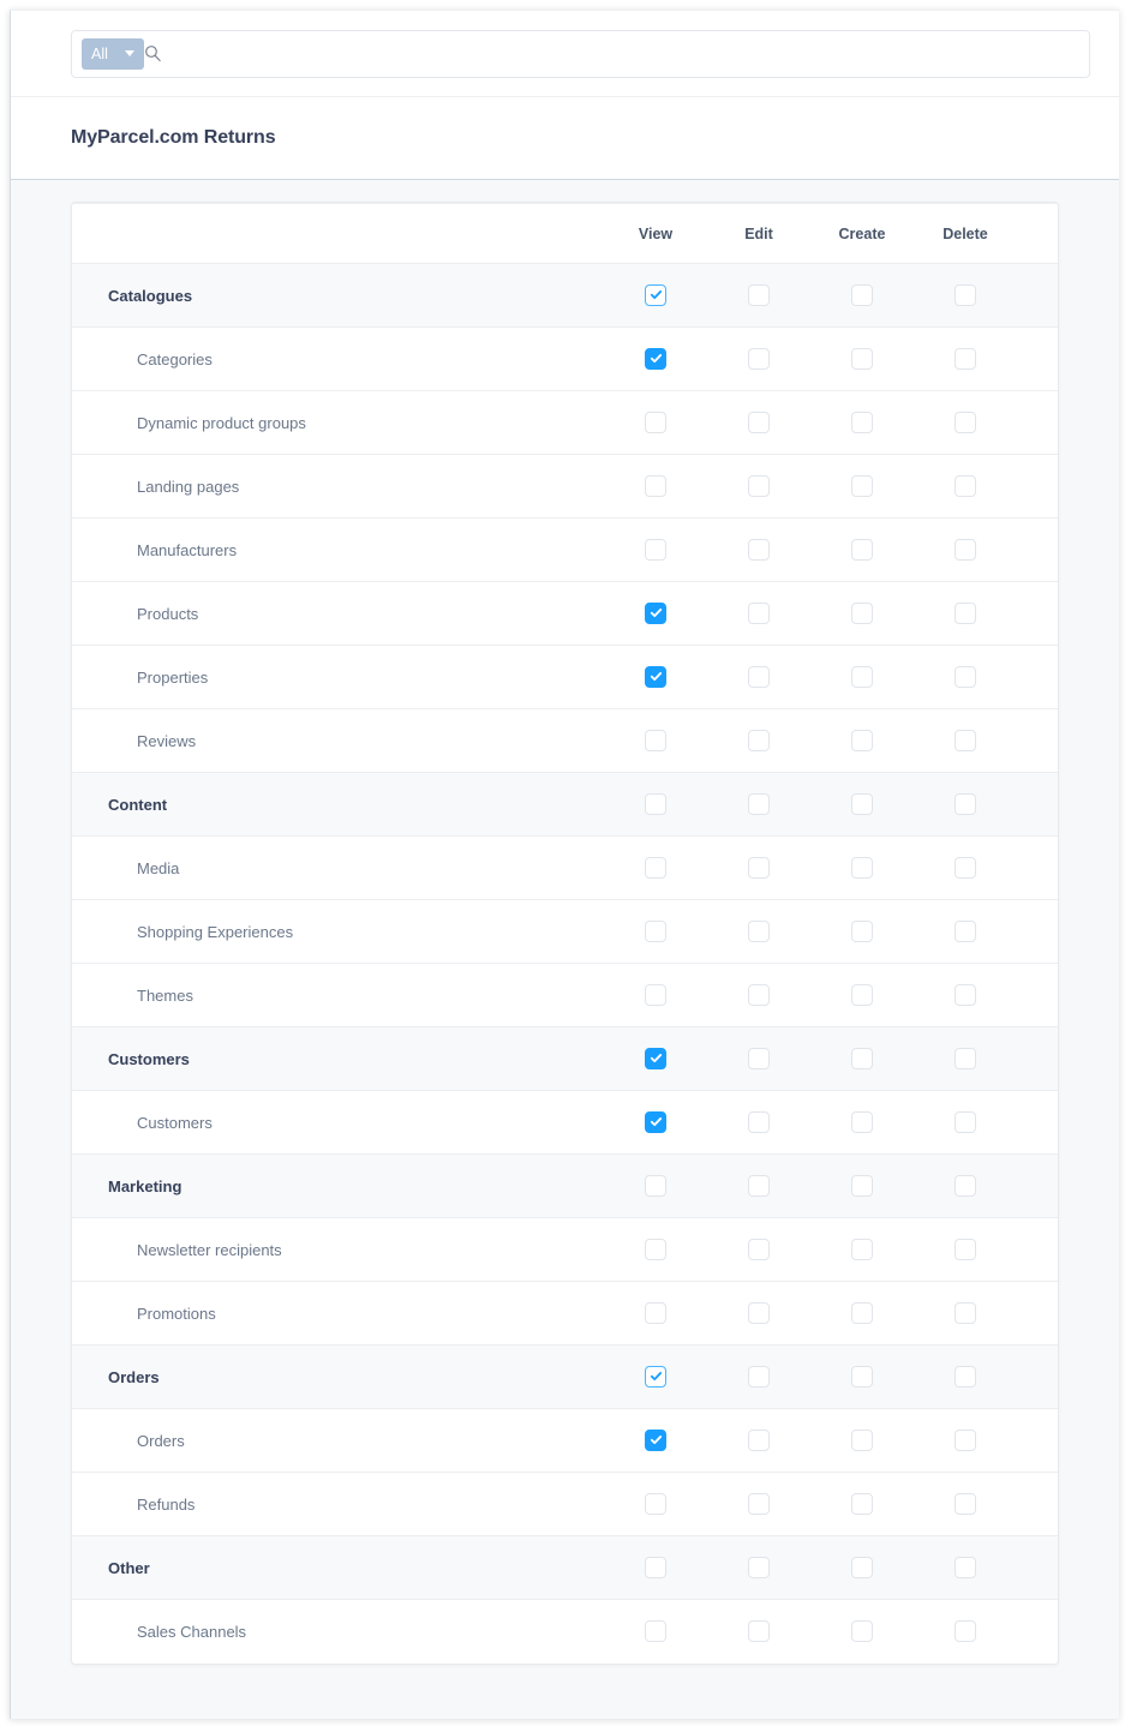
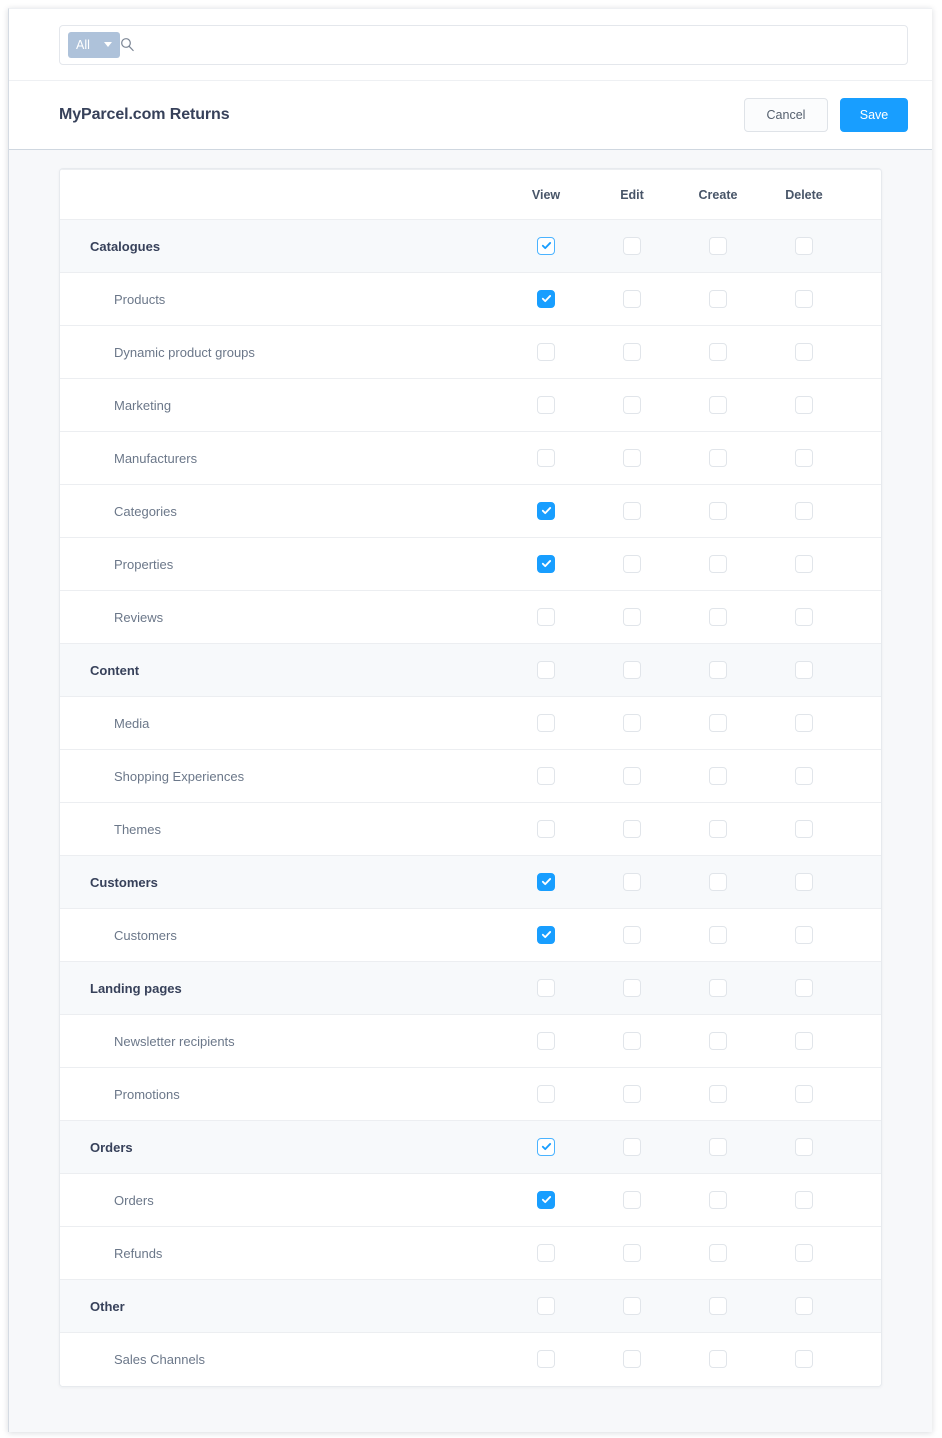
  All
  MyParcel.com Returns
+ Cancel
+ Save
  	View	Edit	Create	Delete
  Catalogues
- Categories
+ Products
  Dynamic product groups
- Landing pages
+ Marketing
  Manufacturers
- Products
+ Categories
  Properties
  Reviews
  Content
  Media
  Shopping Experiences
  Themes
  Customers
  Customers
- Marketing
+ Landing pages
  Newsletter recipients
  Promotions
  Orders
  Orders
  Refunds
  Other
  Sales Channels
